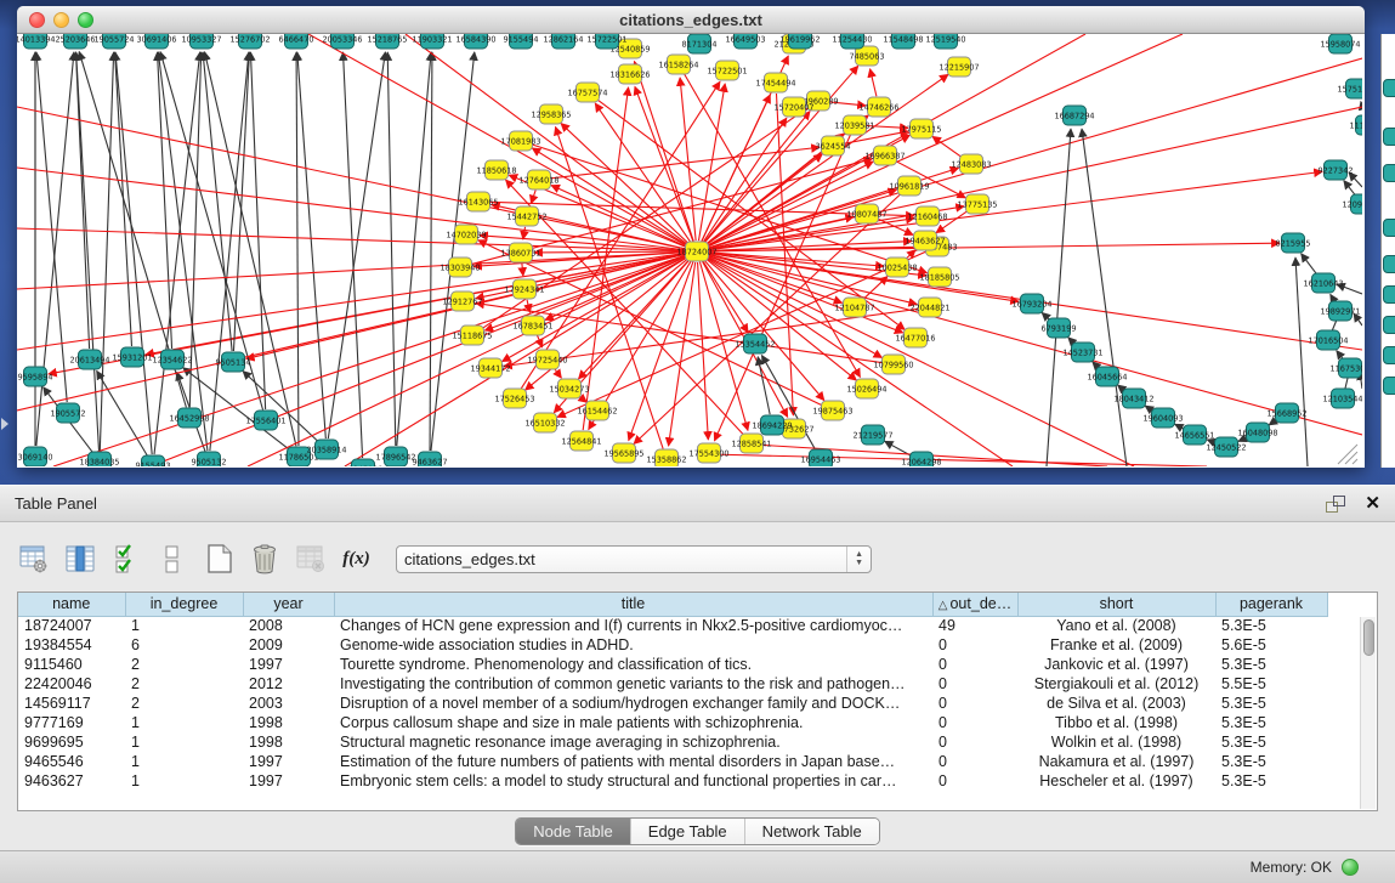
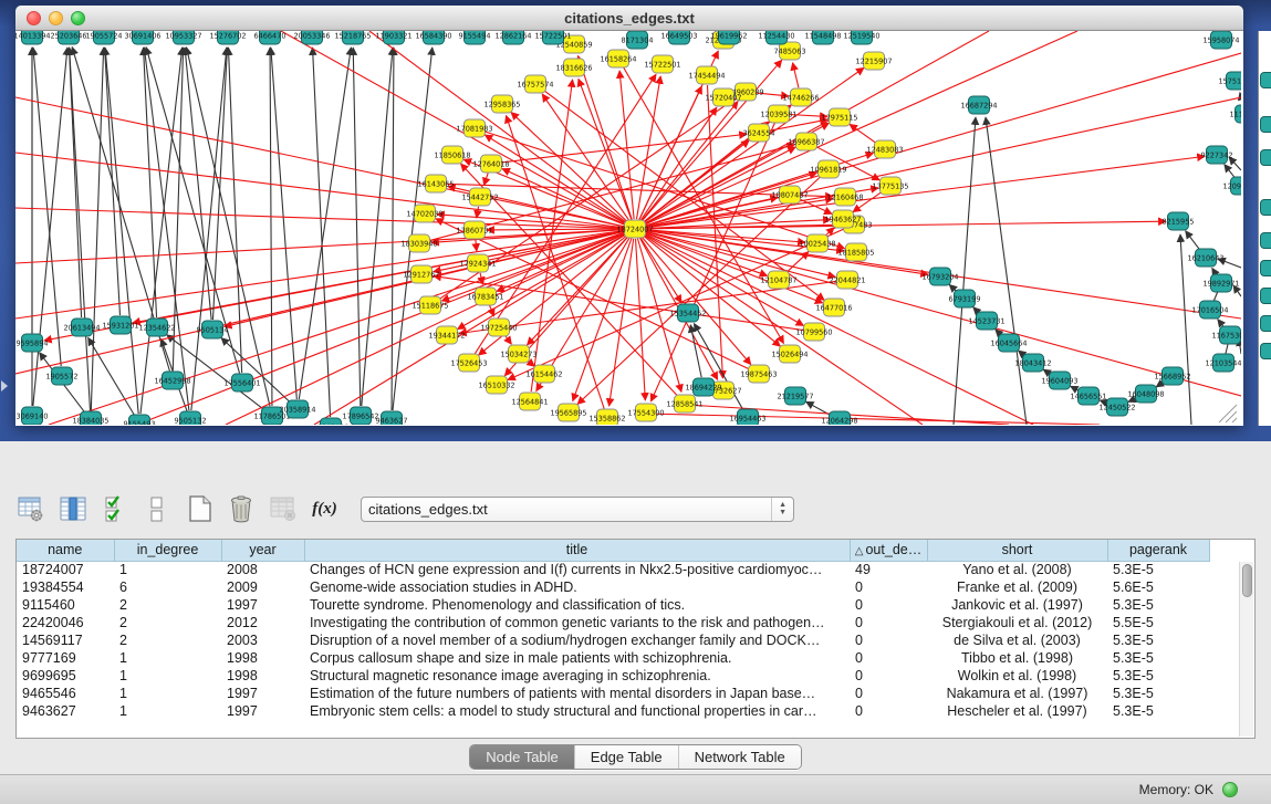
  citations_edges.txt
  18724007
  16158264
  15722501
  17454494
  960289
  12039581
  16966387
  10961819
  12160468
  18185805
  16477016
  10799560
  15026494
  19875463
  732627
  12858541
  17554300
  15358862
  19565895
  12564841
  16510332
  17526453
  19344172
  15118675
  12912767
  18303940
  14702039
  16143065
  11850618
  17081983
  12958365
  16757574
  18316626
  12764018
  15442752
  13860731
  17924341
  16783451
  19725440
  15034273
  16154462
  7485063
  17975115
  3624554
  14746266
  19463627
  10807487
  10025438
  12215907
  12483083
  13775135
  2540859
  15720407
  14013394
  25203646
  19055724
  30691406
  10953327
  15276702
  6466470
  20053346
  15218765
  11903321
  16584390
  9155494
  12862164
  15722501
  8171304
  16649503
  19619962
  11254430
  11548498
  12519540
  15958074
  9595894
  1905572
  20613494
  15931201
  12354622
  16452998
  9505134
  17556401
  1178650
  3069140
  18384035
  9155493
  9505132
  20358914
  17896542
  9463627
  15354452
  18694229
  16954463
  21219577
  12064298
  16793204
  6793199
  14523731
  16045664
  18043412
  19604093
  14656551
  12450522
  16048098
  15668952
  16687294
  8215955
  16210643
  17016504
  116753
  9227342
  12103544
- Table Panel
- ✕
  f(x)
  citations_edges.txt
  name	in_degree	year	title	△ out_de…	short	pagerank
  18724007	1	2008	Changes of HCN gene expression and I(f) currents in Nkx2.5-positive cardiomyoc…	49	Yano et al. (2008)	5.3E-5
  19384554	6	2009	Genome-wide association studies in ADHD.	0	Franke et al. (2009)	5.6E-5
  9115460	2	1997	Tourette syndrome. Phenomenology and classification of tics.	0	Jankovic et al. (1997)	5.3E-5
  22420046	2	2012	Investigating the contribution of common genetic variants to the risk and pathogen…	0	Stergiakouli et al. (2012)	5.5E-5
  14569117	2	2003	Disruption of a novel member of a sodium/hydrogen exchanger family and DOCK…	0	de Silva et al. (2003)	5.3E-5
  9777169	1	1998	Corpus callosum shape and size in male patients with schizophrenia.	0	Tibbo et al. (1998)	5.3E-5
  9699695	1	1998	Structural magnetic resonance image averaging in schizophrenia.	0	Wolkin et al. (1998)	5.3E-5
  9465546	1	1997	Estimation of the future numbers of patients with mental disorders in Japan base…	0	Nakamura et al. (1997)	5.3E-5
  9463627	1	1997	Embryonic stem cells: a model to study structural and functional properties in car…	0	Hescheler et al. (1997)	5.3E-5
  Node Table
  Edge Table
  Network Table
  Memory: OK
